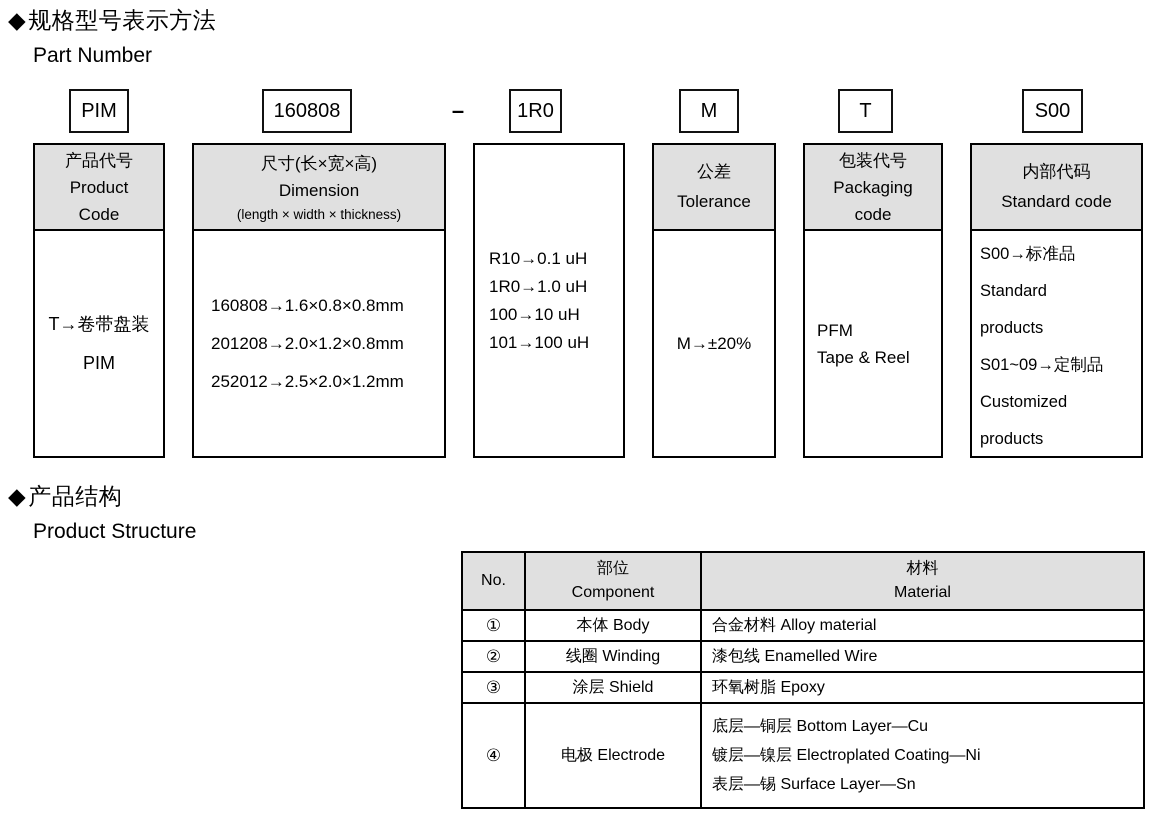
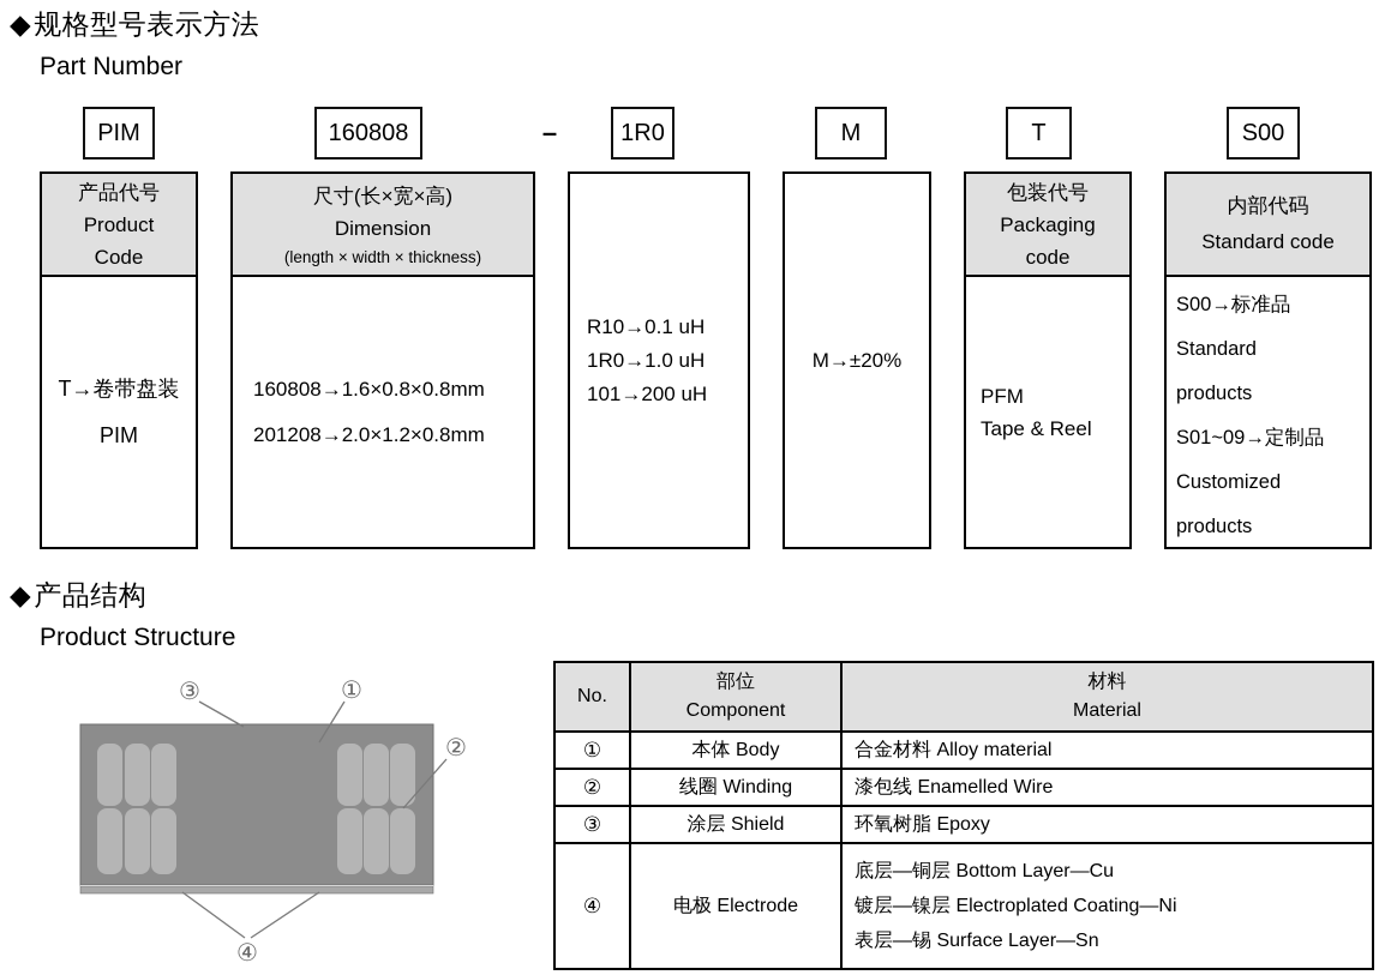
  ◆规格型号表示方法
  Part Number
  PIM
  160808
  –
  1R0
  M
  T
  S00
  产品代号
  Product
  Code
  T→卷带盘装
  PIM
  尺寸(长×宽×高)
  Dimension
  (length × width × thickness)
  160808→1.6×0.8×0.8mm
  201208→2.0×1.2×0.8mm
- 252012→2.5×2.0×1.2mm
  R10→0.1 uH
  1R0→1.0 uH
- 100→10 uH
- 101→100 uH
+ 101→200 uH
- 公差
- Tolerance
  M→±20%
  包装代号
  Packaging
  code
  PFM
  Tape & Reel
  内部代码
  Standard code
  S00→标准品
  Standard
  products
  S01~09→定制品
  Customized
  products
  ◆产品结构
  Product Structure
+ ③
+ ①
+ ②
+ ④
  No.	部位 Component	材料 Material
  ①	本体 Body	合金材料 Alloy material
  ②	线圈 Winding	漆包线 Enamelled Wire
  ③	涂层 Shield	环氧树脂 Epoxy
  ④	电极 Electrode	底层—铜层 Bottom Layer—Cu 镀层—镍层 Electroplated Coating—Ni 表层—锡 Surface Layer—Sn
